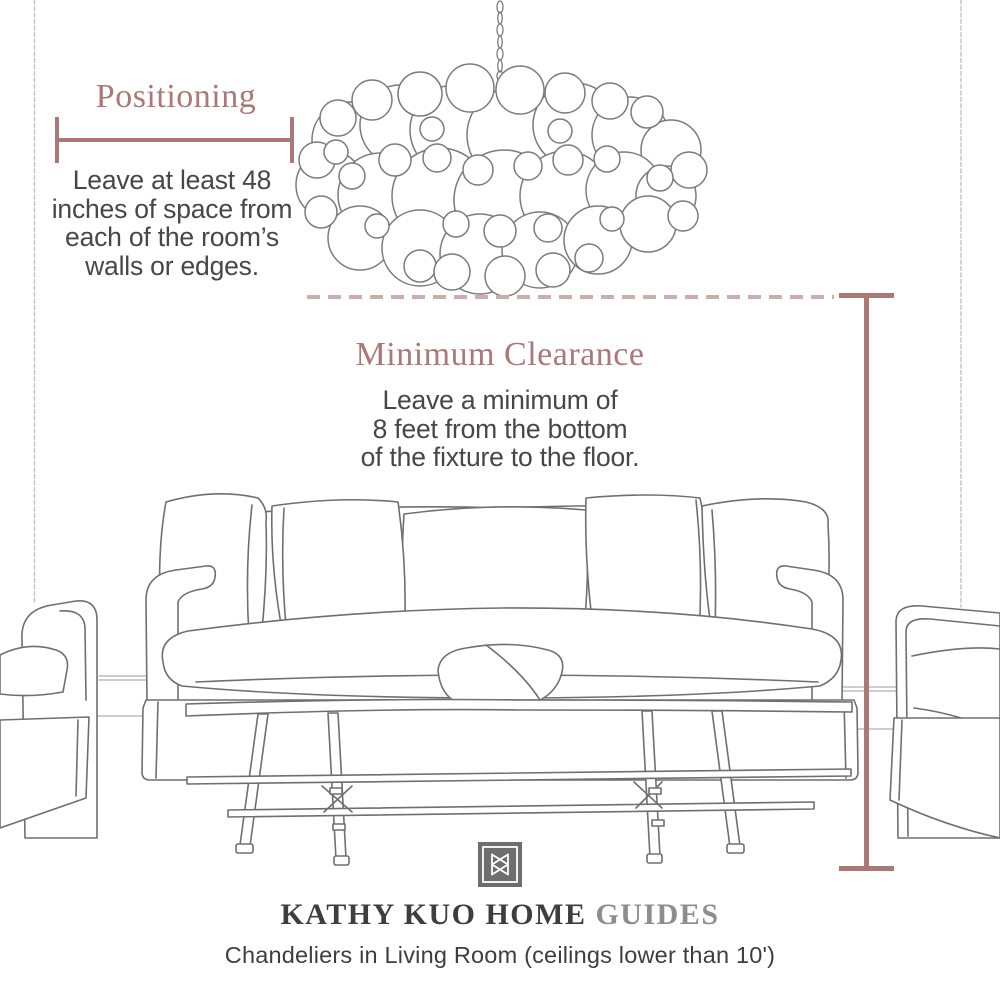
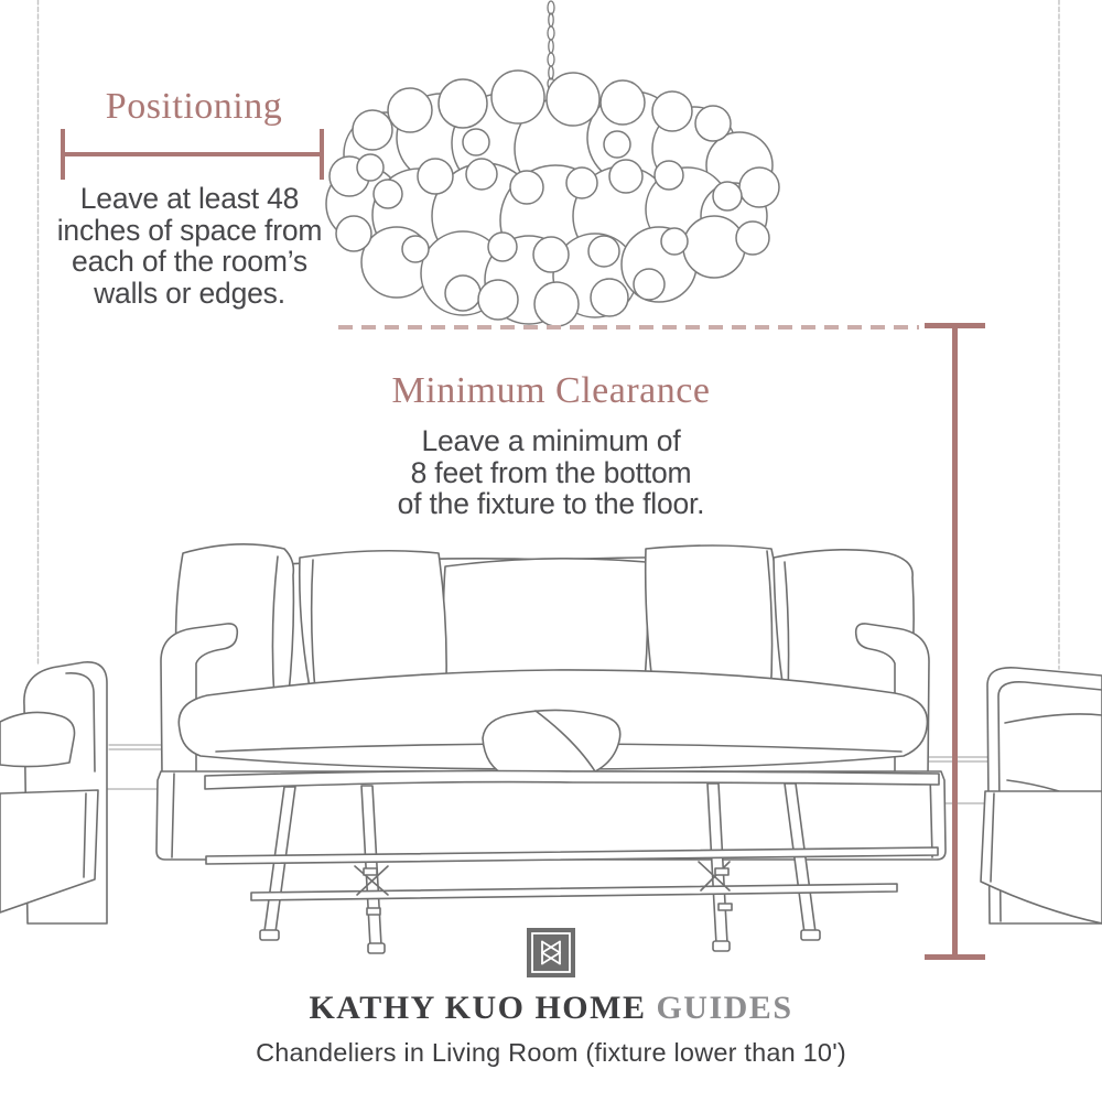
  Positioning
  Leave at least 48
  inches of space from
  each of the room’s
  walls or edges.
  Minimum Clearance
  Leave a minimum of
  8 feet from the bottom
  of the fixture to the floor.
  KATHY KUO HOME GUIDES
- Chandeliers in Living Room (ceilings lower than 10')
+ Chandeliers in Living Room (fixture lower than 10')
